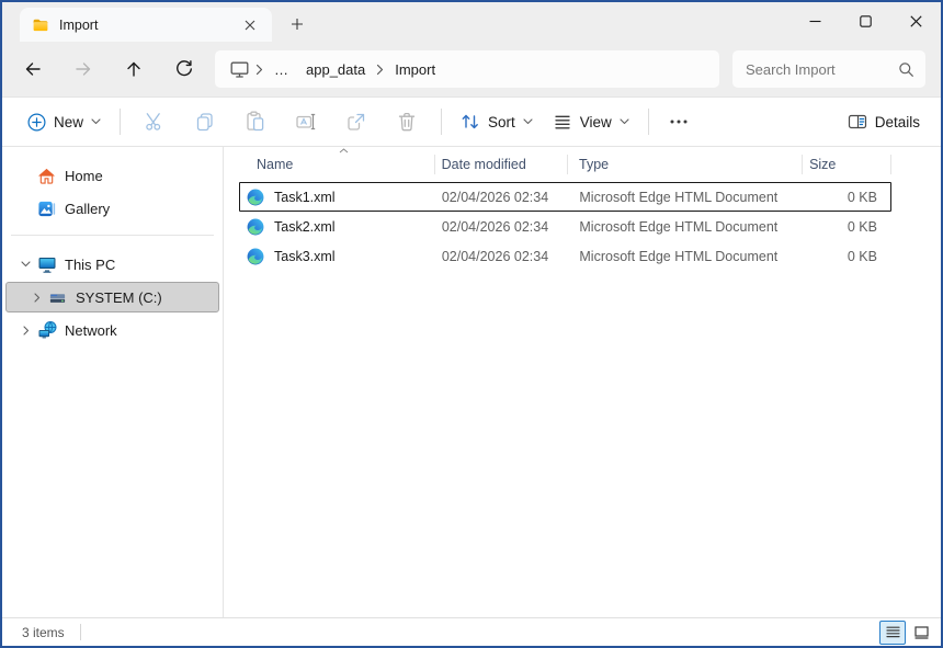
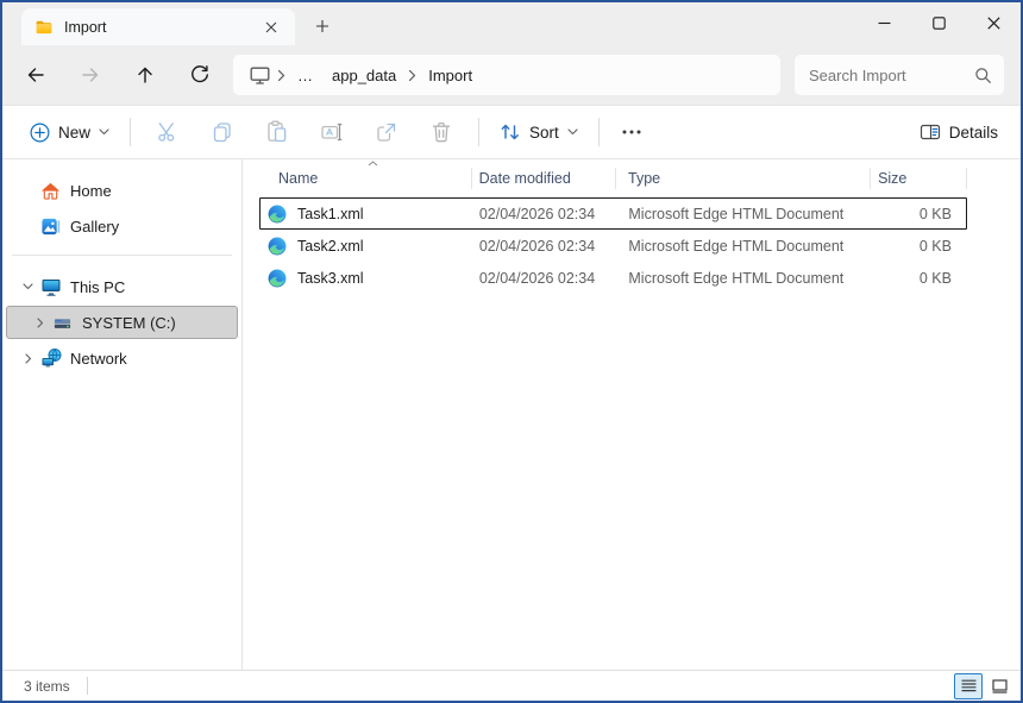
  Import
  …
  app_data
  Import
  Search Import
  New
  Sort
- View
  Details
  Home
  Gallery
  This PC
  SYSTEM (C:)
  Network
  Name
  Date modified
  Type
  Size
  Task1.xml
  02/04/2026 02:34
  Microsoft Edge HTML Document
  0 KB
  Task2.xml
  02/04/2026 02:34
  Microsoft Edge HTML Document
  0 KB
  Task3.xml
  02/04/2026 02:34
  Microsoft Edge HTML Document
  0 KB
  3 items
